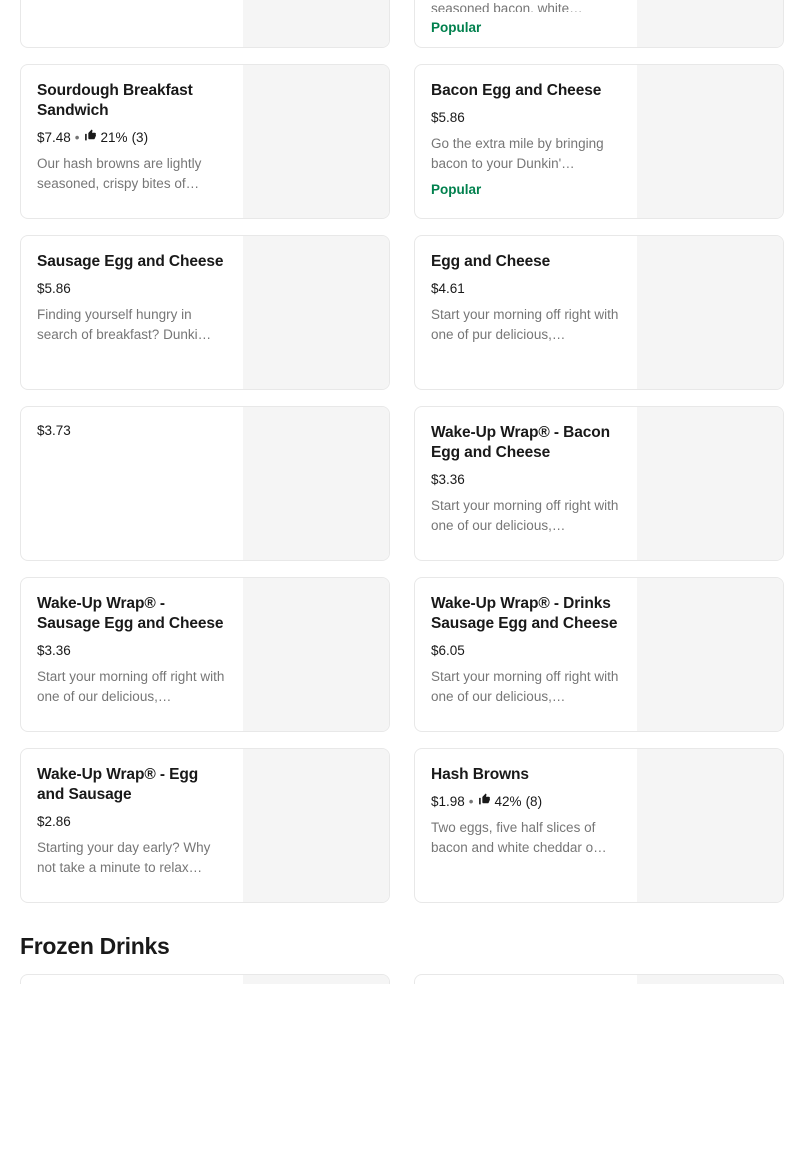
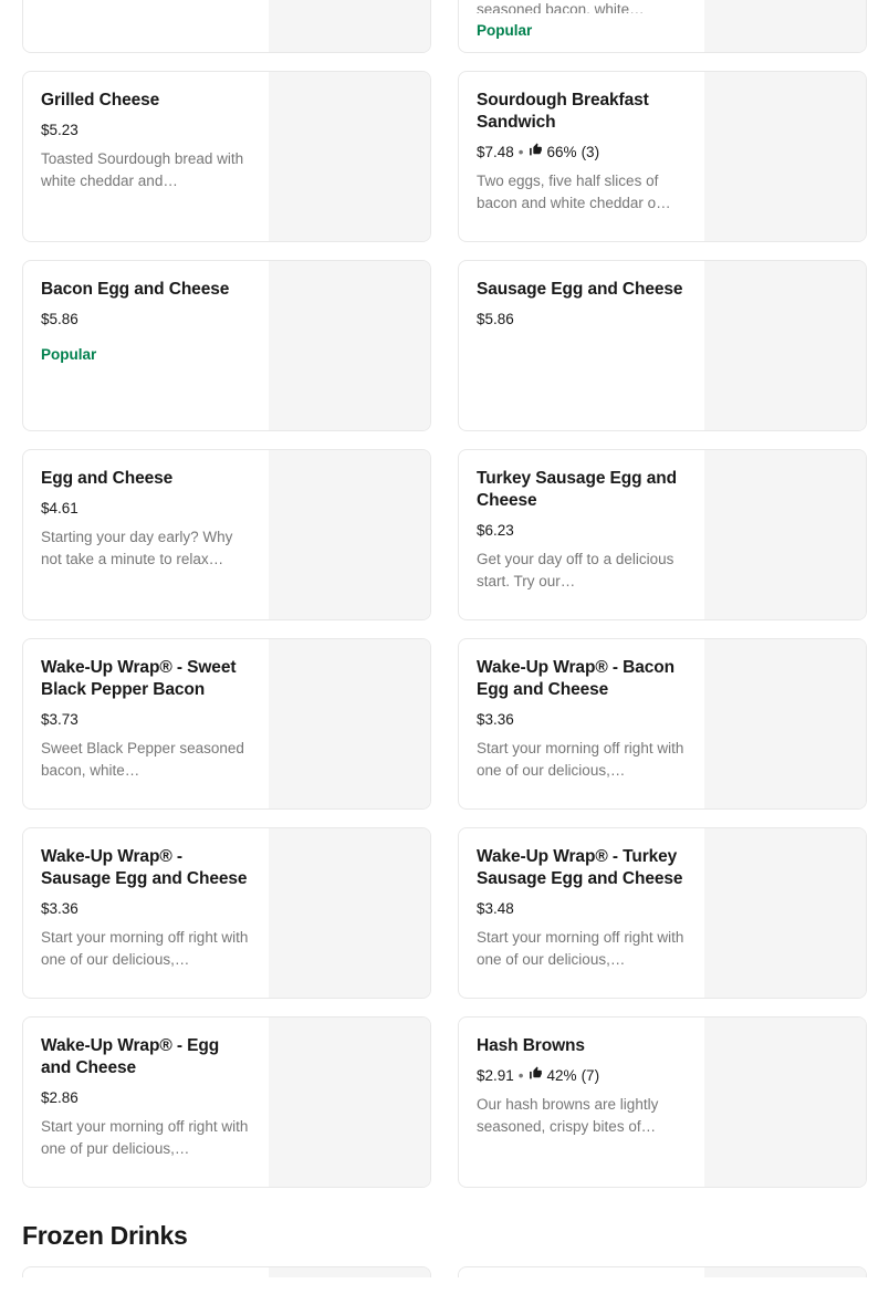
  seasoned bacon, white…
  Popular
+ Grilled Cheese
+ $5.23
+ Toasted Sourdough bread with white cheddar and…
  Sourdough Breakfast Sandwich
  $7.48
  •
- 21%
+ 66%
  (3)
- Our hash browns are lightly seasoned, crispy bites of…
+ Two eggs, five half slices of bacon and white cheddar o…
  Bacon Egg and Cheese
  $5.86
- Go the extra mile by bringing bacon to your Dunkin'…
  Popular
  Sausage Egg and Cheese
  $5.86
- Finding yourself hungry in search of breakfast? Dunki…
  Egg and Cheese
  $4.61
- Start your morning off right with one of pur delicious,…
+ Starting your day early? Why not take a minute to relax…
+ Turkey Sausage Egg and Cheese
+ $6.23
+ Get your day off to a delicious start. Try our…
+ Wake-Up Wrap® - Sweet Black Pepper Bacon
  $3.73
+ Sweet Black Pepper seasoned bacon, white…
  Wake-Up Wrap® - Bacon Egg and Cheese
  $3.36
  Start your morning off right with one of our delicious,…
  Wake-Up Wrap® - Sausage Egg and Cheese
  $3.36
  Start your morning off right with one of our delicious,…
- Wake-Up Wrap® - Drinks Sausage Egg and Cheese
+ Wake-Up Wrap® - Turkey Sausage Egg and Cheese
- $6.05
+ $3.48
  Start your morning off right with one of our delicious,…
- Wake-Up Wrap® - Egg and Sausage
+ Wake-Up Wrap® - Egg and Cheese
  $2.86
- Starting your day early? Why not take a minute to relax…
+ Start your morning off right with one of pur delicious,…
  Hash Browns
- $1.98
+ $2.91
  •
  42%
- (8)
+ (7)
- Two eggs, five half slices of bacon and white cheddar o…
+ Our hash browns are lightly seasoned, crispy bites of…
  Frozen Drinks
